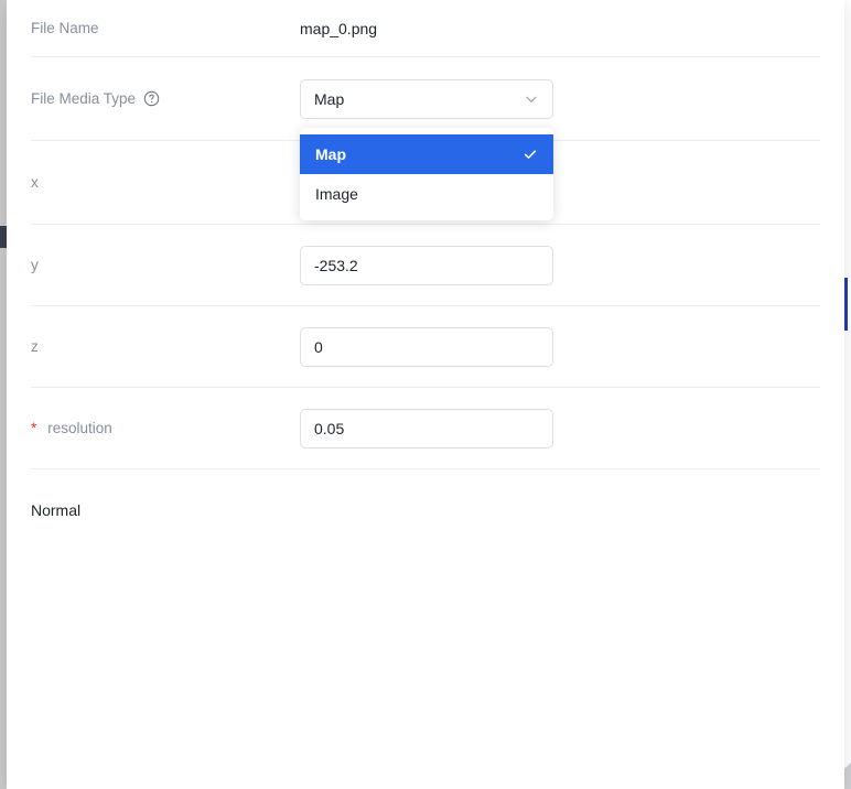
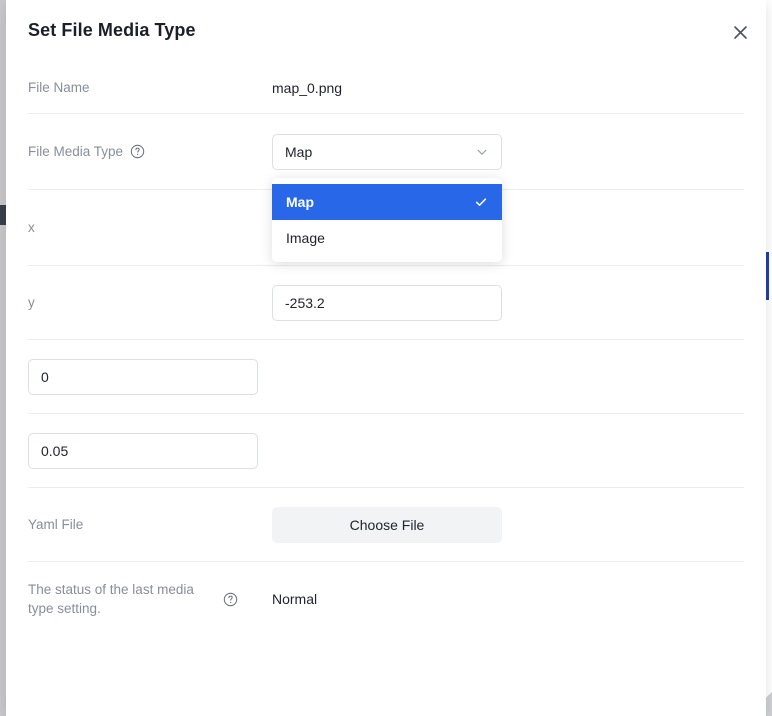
+ Set File Media Type
  File Name
  map_0.png
  File Media Type
  Map
  Map
  Image
  x
  y
  -253.2
- z
  0
- *
- resolution
  0.05
+ Yaml File
+ Choose File
+ The status of the last media type setting.
  Normal
